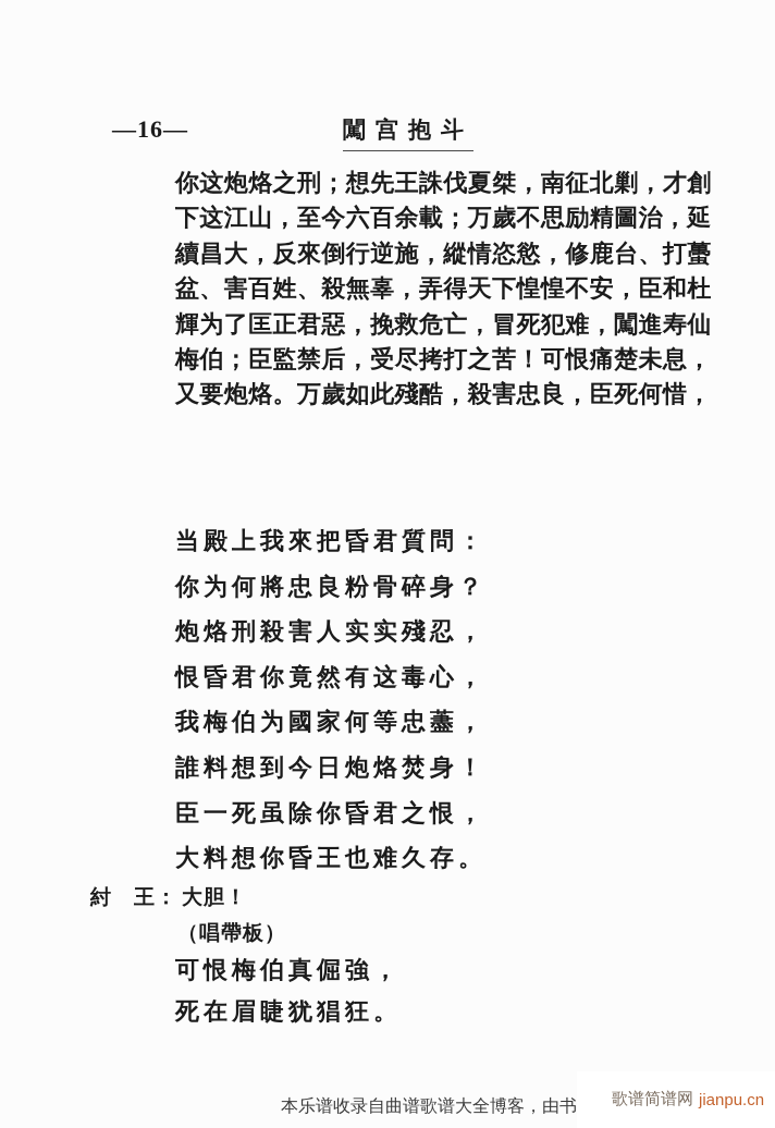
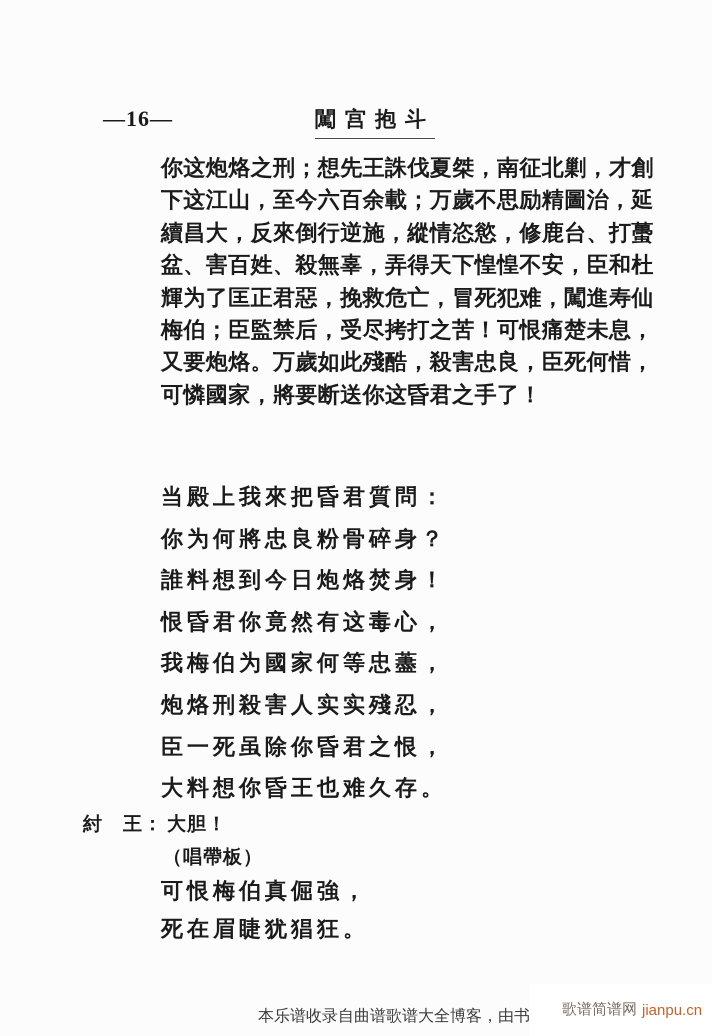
  —16—
  闖宫抱斗
  你这炮烙之刑；想先王誅伐夏桀，南征北剿，才創
  下这江山，至今六百余載；万歲不思励精圖治，延
  續昌大，反來倒行逆施，縱情恣慾，修鹿台、打蠆
  盆、害百姓、殺無辜，弄得天下惶惶不安，臣和杜
  輝为了匡正君惡，挽救危亡，冒死犯难，闖進寿仙
  梅伯；臣監禁后，受尽拷打之苦！可恨痛楚未息，
  又要炮烙。万歲如此殘酷，殺害忠良，臣死何惜，
+ 可憐國家，將要断送你这昏君之手了！
  当殿上我來把昏君質問：
  你为何將忠良粉骨碎身？
- 炮烙刑殺害人实实殘忍，
+ 誰料想到今日炮烙焚身！
  恨昏君你竟然有这毒心，
  我梅伯为國家何等忠藎，
- 誰料想到今日炮烙焚身！
+ 炮烙刑殺害人实实殘忍，
  臣一死虽除你昏君之恨，
  大料想你昏王也难久存。
  紂 王： 大胆！
  （唱帶板）
  可恨梅伯真倔強，
  死在眉睫犹猖狂。
  本乐谱收录自曲谱歌谱大全博客，由书
  歌谱简谱网
  jianpu.cn
